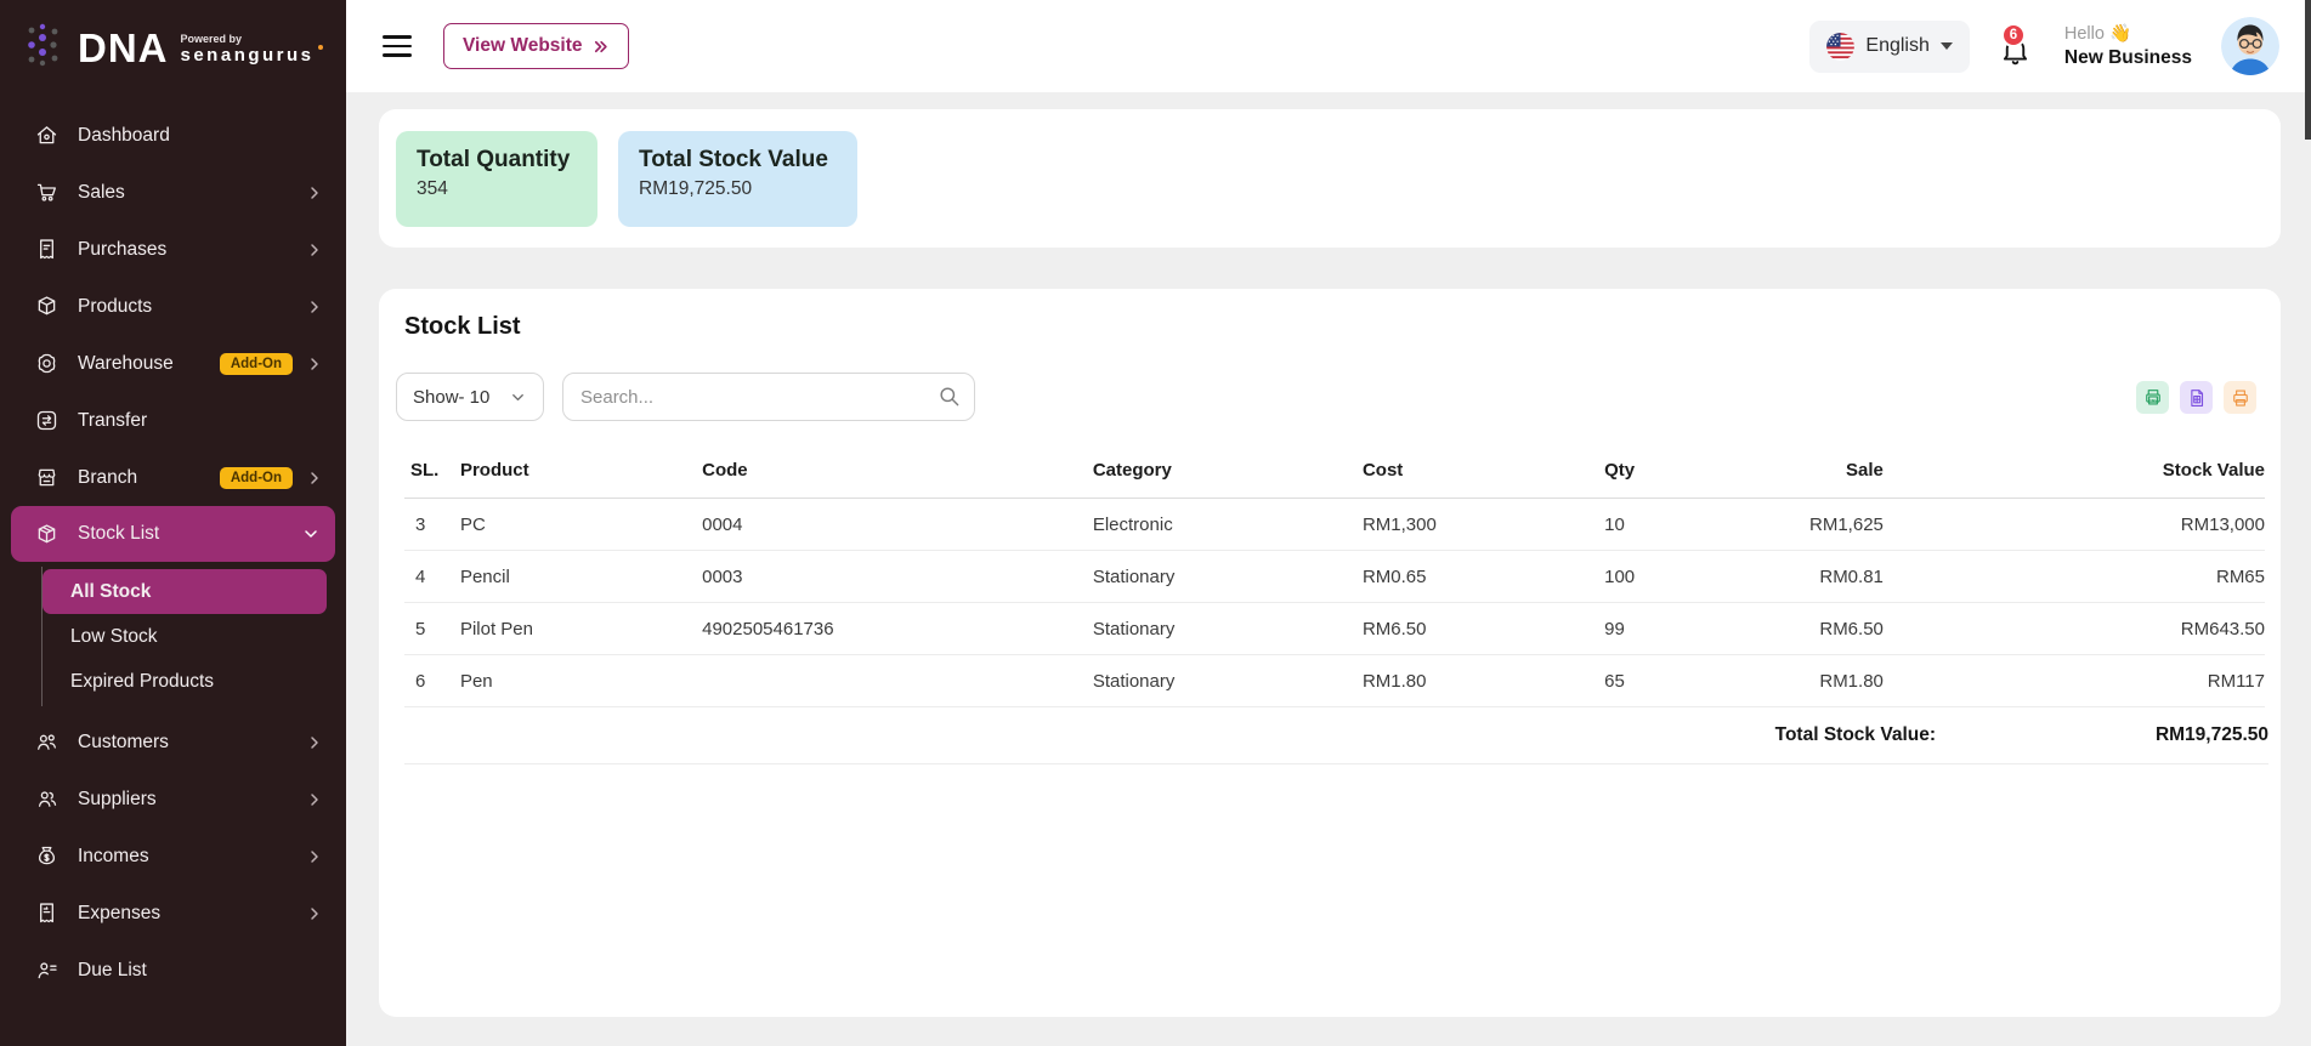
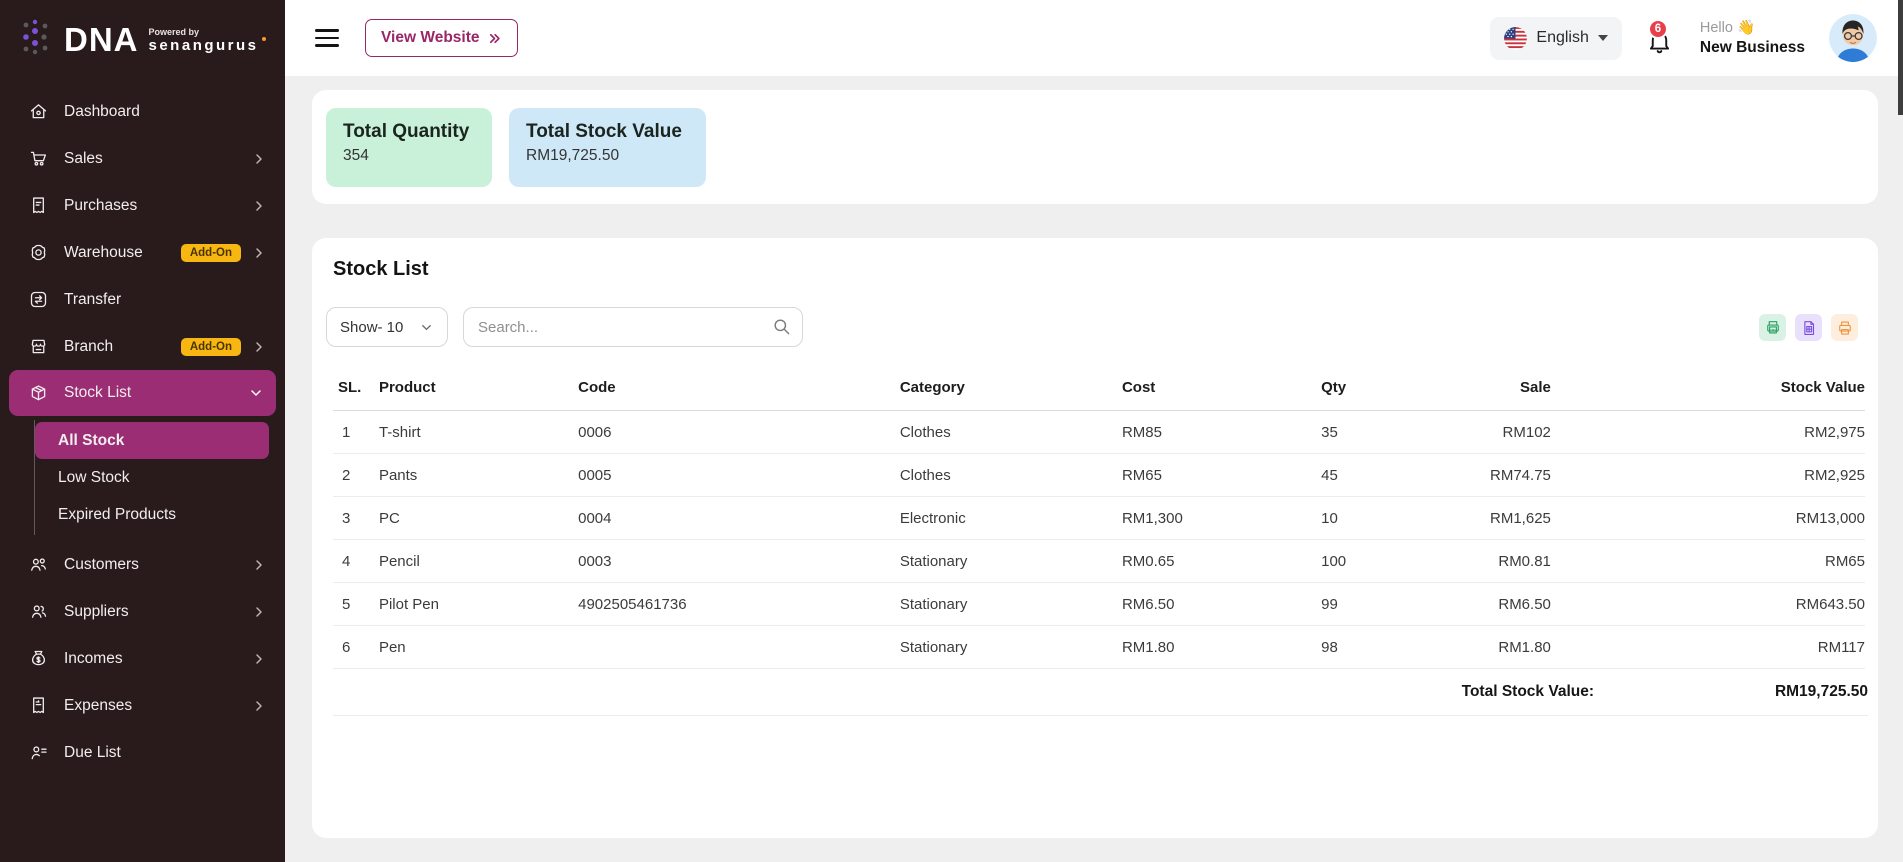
  DNA
  Powered by
  senangurus
  Dashboard
  Sales
  Purchases
- Products
  Warehouse
  Add-On
  Transfer
  Branch
  Add-On
  Stock List
  All Stock
  Low Stock
  Expired Products
  Customers
  Suppliers
  Incomes
  Expenses
  Due List
  View Website
  English
  6
  Hello 👋
  New Business
  Total Quantity
  354
  Total Stock Value
  RM19,725.50
  Stock List
  Show- 10
  Search...
  SL.	Product	Code	Category	Cost	Qty	Sale	Stock Value
+ 1	T-shirt	0006	Clothes	RM85	35	RM102	RM2,975
+ 2	Pants	0005	Clothes	RM65	45	RM74.75	RM2,925
  3	PC	0004	Electronic	RM1,300	10	RM1,625	RM13,000
  4	Pencil	0003	Stationary	RM0.65	100	RM0.81	RM65
  5	Pilot Pen	4902505461736	Stationary	RM6.50	99	RM6.50	RM643.50
- 6	Pen		Stationary	RM1.80	65	RM1.80	RM117
+ 6	Pen		Stationary	RM1.80	98	RM1.80	RM117
  Total Stock Value:
  RM19,725.50
